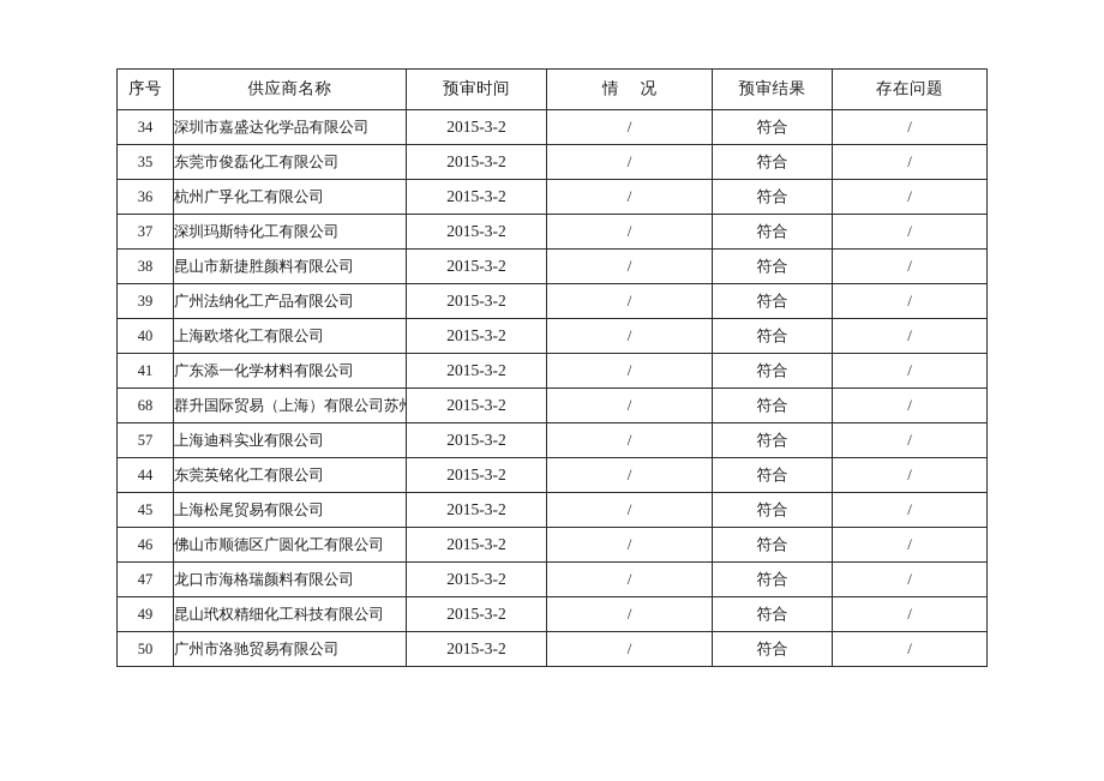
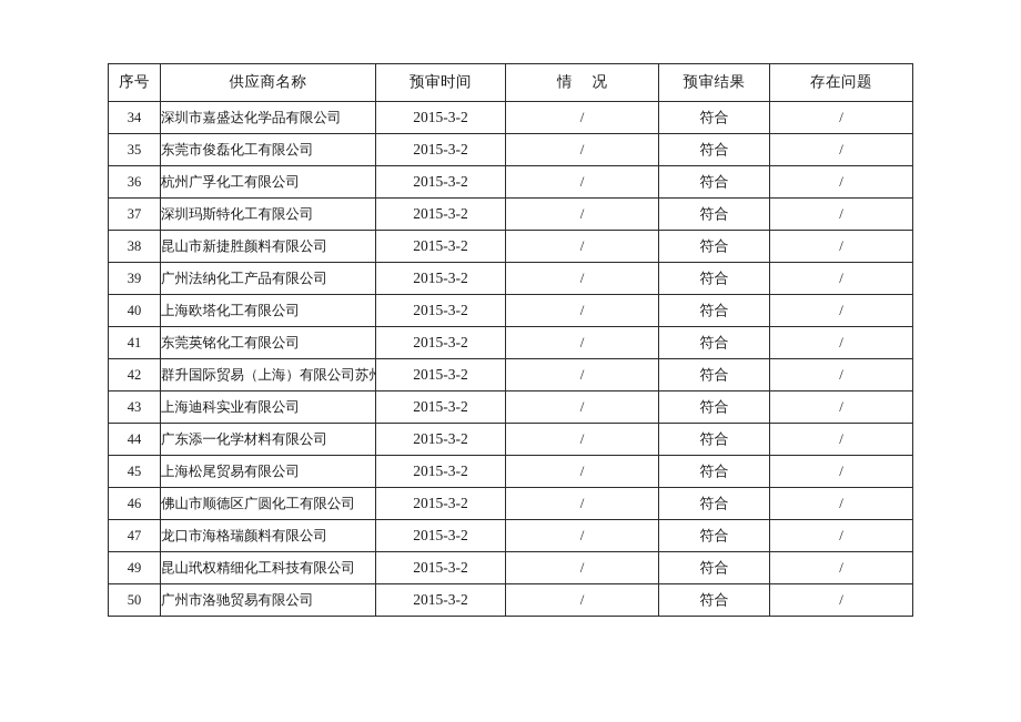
  序号	供应商名称	预审时间	情 况	预审结果	存在问题
  34	深圳市嘉盛达化学品有限公司	2015-3-2	/	符合	/
  35	东莞市俊磊化工有限公司	2015-3-2	/	符合	/
  36	杭州广孚化工有限公司	2015-3-2	/	符合	/
  37	深圳玛斯特化工有限公司	2015-3-2	/	符合	/
  38	昆山市新捷胜颜料有限公司	2015-3-2	/	符合	/
  39	广州法纳化工产品有限公司	2015-3-2	/	符合	/
  40	上海欧塔化工有限公司	2015-3-2	/	符合	/
- 41	广东添一化学材料有限公司	2015-3-2	/	符合	/
+ 41	东莞英铭化工有限公司	2015-3-2	/	符合	/
- 68	群升国际贸易（上海）有限公司苏	2015-3-2	/	符合	/
+ 42	群升国际贸易（上海）有限公司苏	2015-3-2	/	符合	/
- 57	上海迪科实业有限公司	2015-3-2	/	符合	/
+ 43	上海迪科实业有限公司	2015-3-2	/	符合	/
- 44	东莞英铭化工有限公司	2015-3-2	/	符合	/
+ 44	广东添一化学材料有限公司	2015-3-2	/	符合	/
  45	上海松尾贸易有限公司	2015-3-2	/	符合	/
  46	佛山市顺德区广圆化工有限公司	2015-3-2	/	符合	/
  47	龙口市海格瑞颜料有限公司	2015-3-2	/	符合	/
  49	昆山玳权精细化工科技有限公司	2015-3-2	/	符合	/
  50	广州市洛驰贸易有限公司	2015-3-2	/	符合	/
